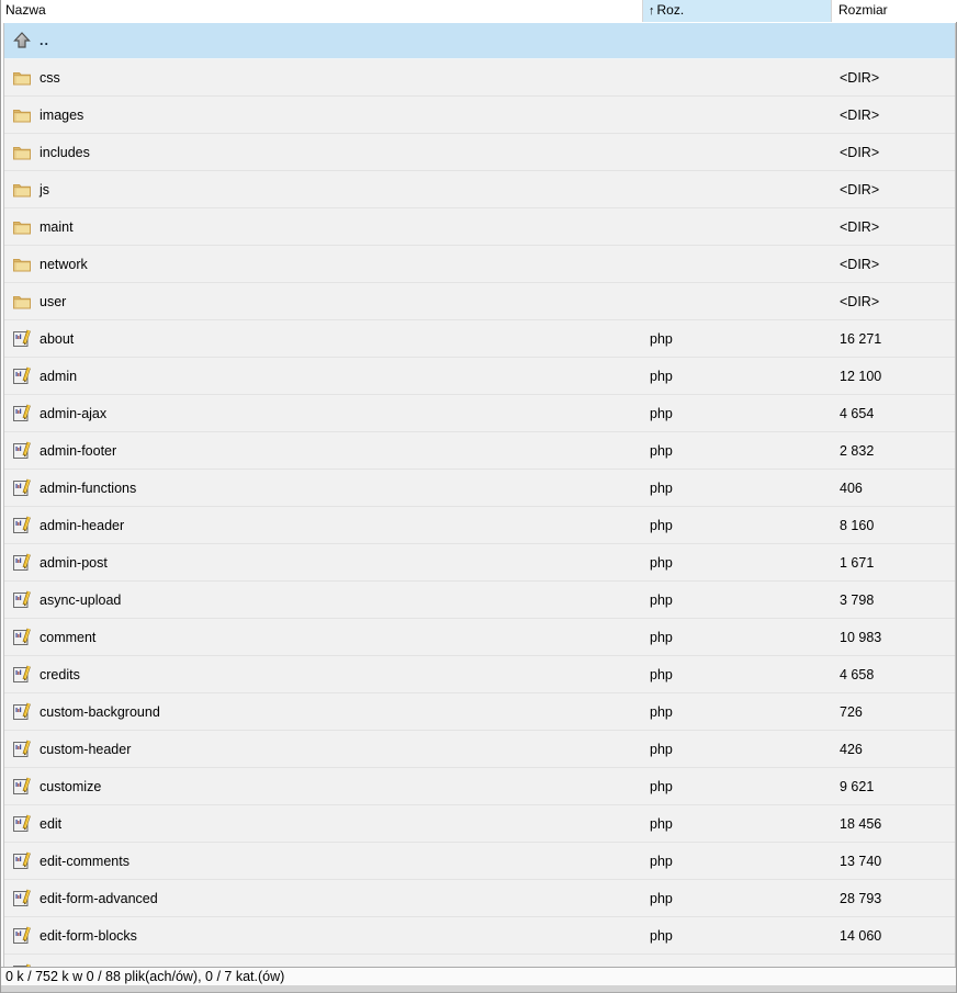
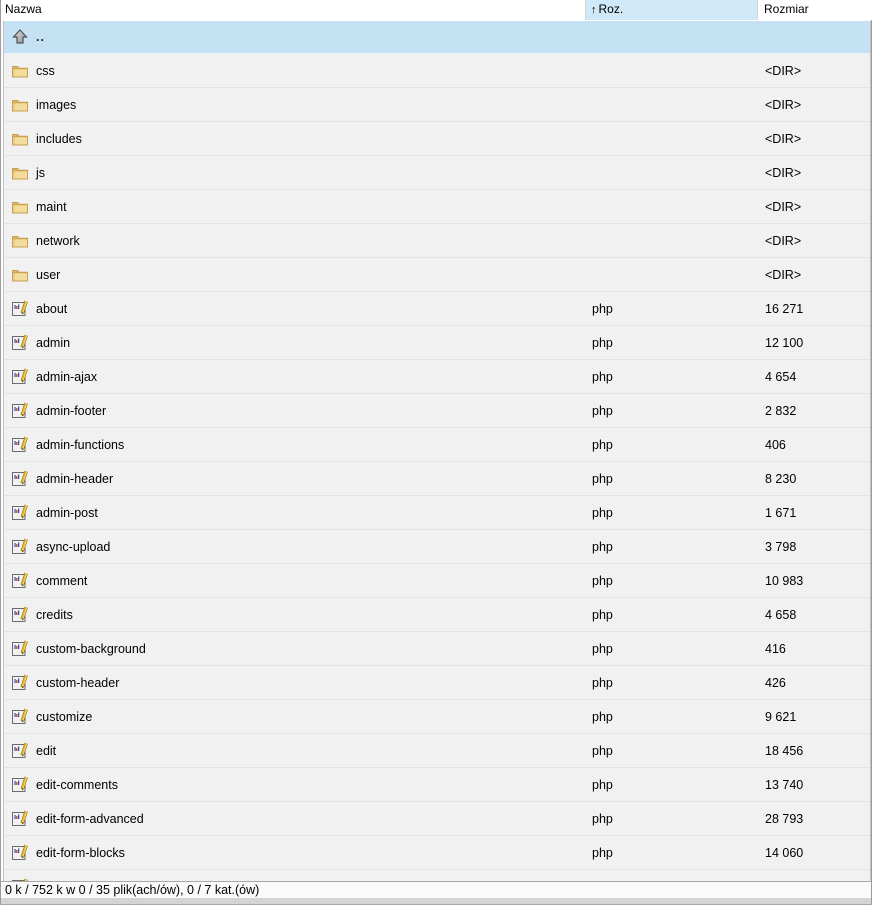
  Nazwa
  ↑ Roz.
  Rozmiar
  ..
  css
  <DIR>
  images
  <DIR>
  includes
  <DIR>
  js
  <DIR>
  maint
  <DIR>
  network
  <DIR>
  user
  <DIR>
  about
  php
  16 271
  admin
  php
  12 100
  admin-ajax
  php
  4 654
  admin-footer
  php
  2 832
  admin-functions
  php
  406
  admin-header
  php
- 8 160
+ 8 230
  admin-post
  php
  1 671
  async-upload
  php
  3 798
  comment
  php
  10 983
  credits
  php
  4 658
  custom-background
  php
- 726
+ 416
  custom-header
  php
  426
  customize
  php
  9 621
  edit
  php
  18 456
  edit-comments
  php
  13 740
  edit-form-advanced
  php
  28 793
  edit-form-blocks
  php
  14 060
- 0 k / 752 k w 0 / 88 plik(ach/ów), 0 / 7 kat.(ów)
+ 0 k / 752 k w 0 / 35 plik(ach/ów), 0 / 7 kat.(ów)
